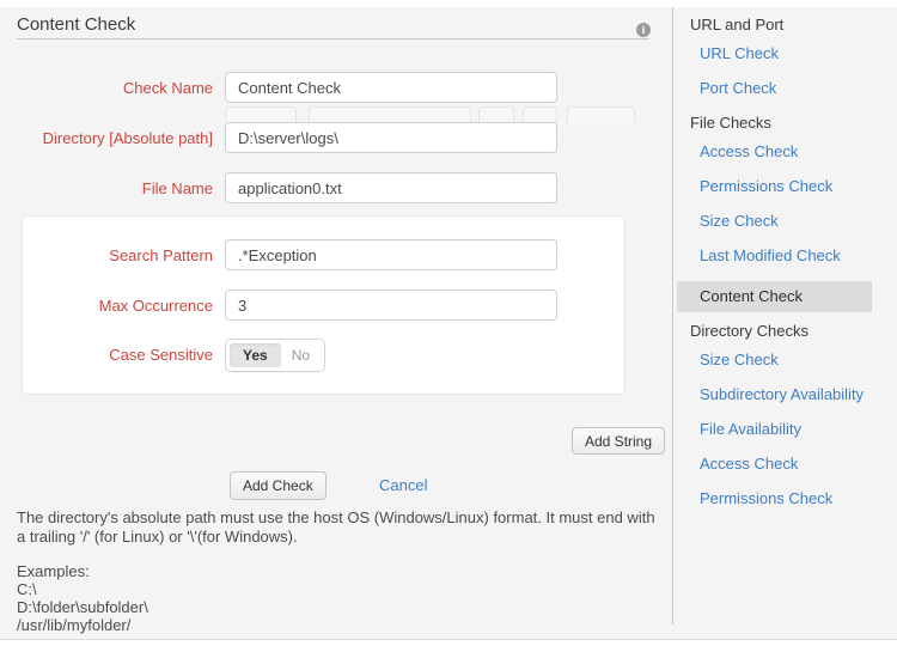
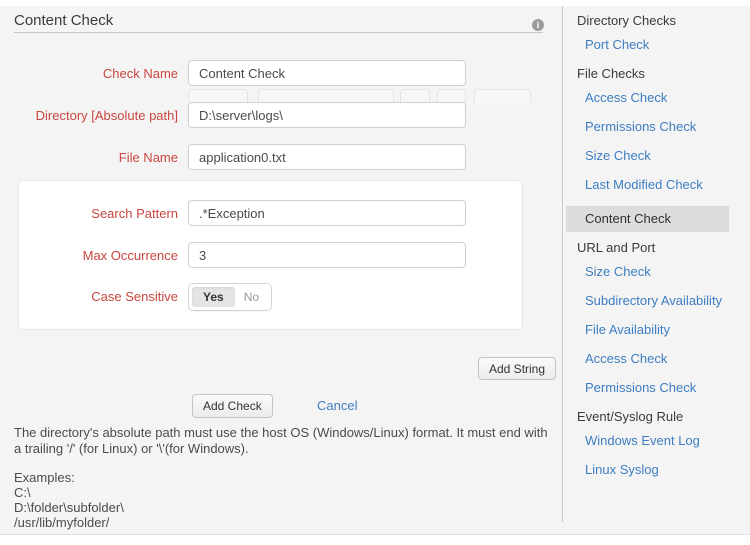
  Content Check
  i
  Check Name
  Content Check
  Directory [Absolute path]
  D:\server\logs\
  File Name
  application0.txt
  Search Pattern
  .*Exception
  Max Occurrence
  3
  Case Sensitive
  Yes
  No
  Add String
  Add Check
  Cancel
  The directory's absolute path must use the host OS (Windows/Linux) format. It must end with a trailing '/' (for Linux) or '\'(for Windows).
  Examples:
  C:\
  D:\folder\subfolder\
  /usr/lib/myfolder/
- URL and Port
+ Directory Checks
- URL Check
  Port Check
  File Checks
  Access Check
  Permissions Check
  Size Check
  Last Modified Check
  Content Check
- Directory Checks
+ URL and Port
  Size Check
  Subdirectory Availability
  File Availability
  Access Check
  Permissions Check
+ Event/Syslog Rule
+ Windows Event Log
+ Linux Syslog
